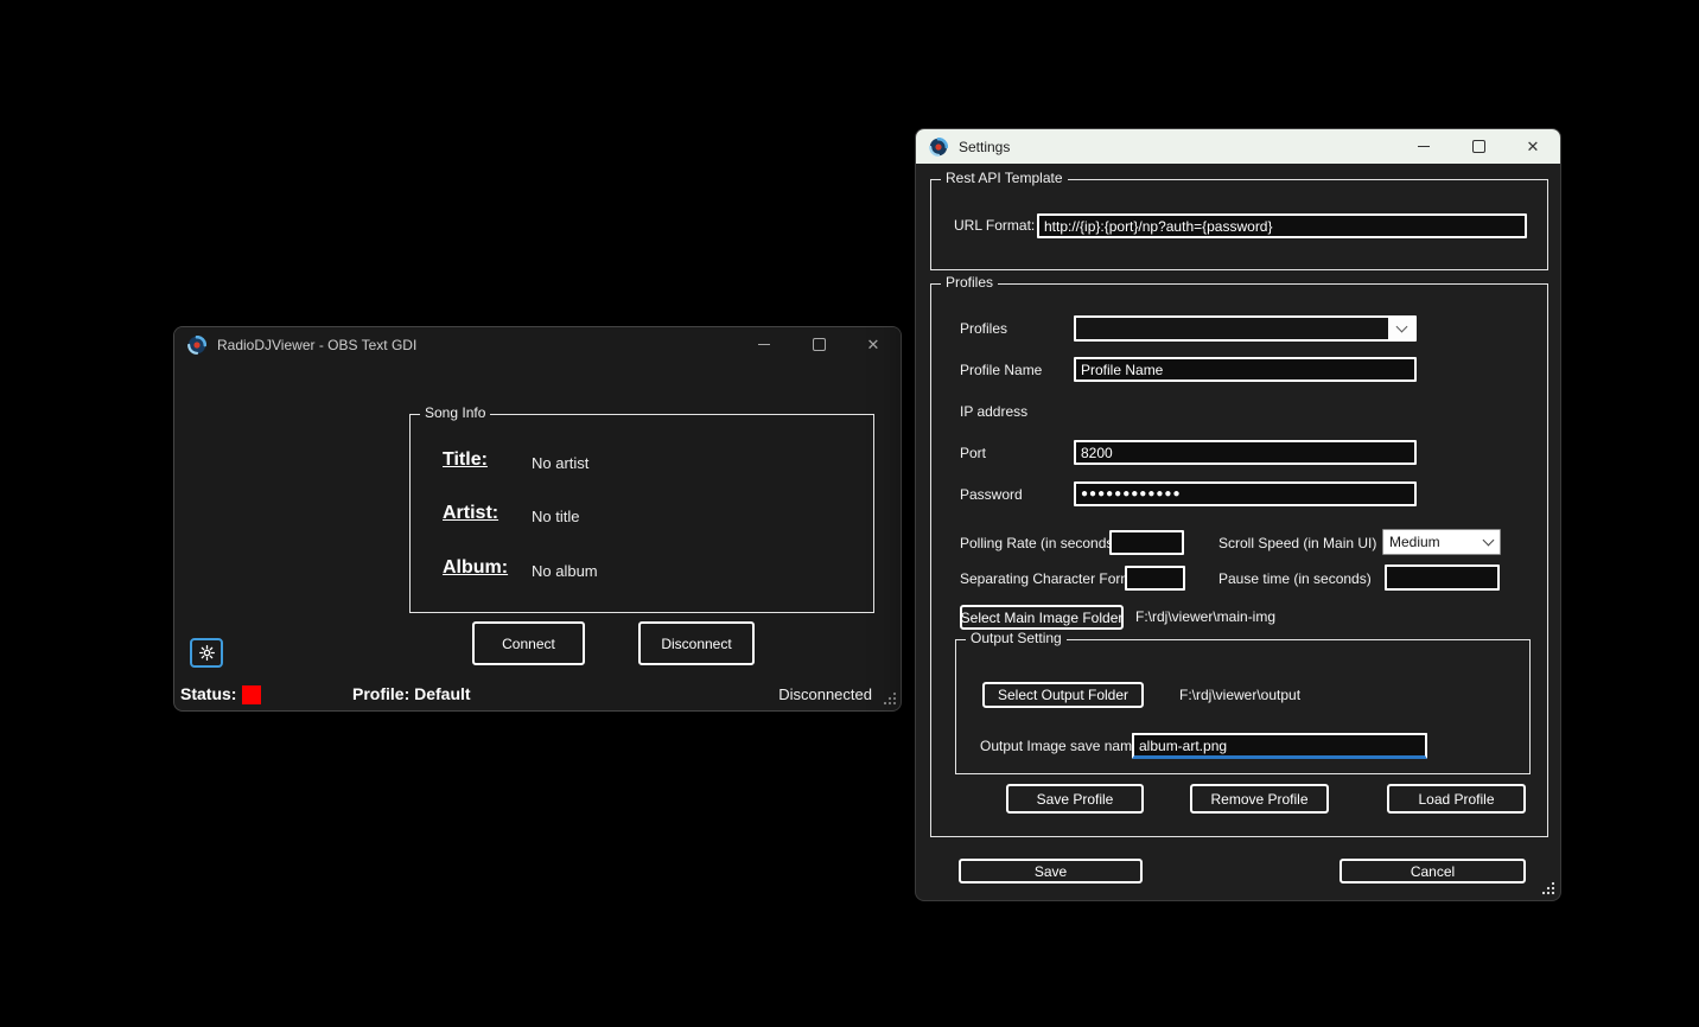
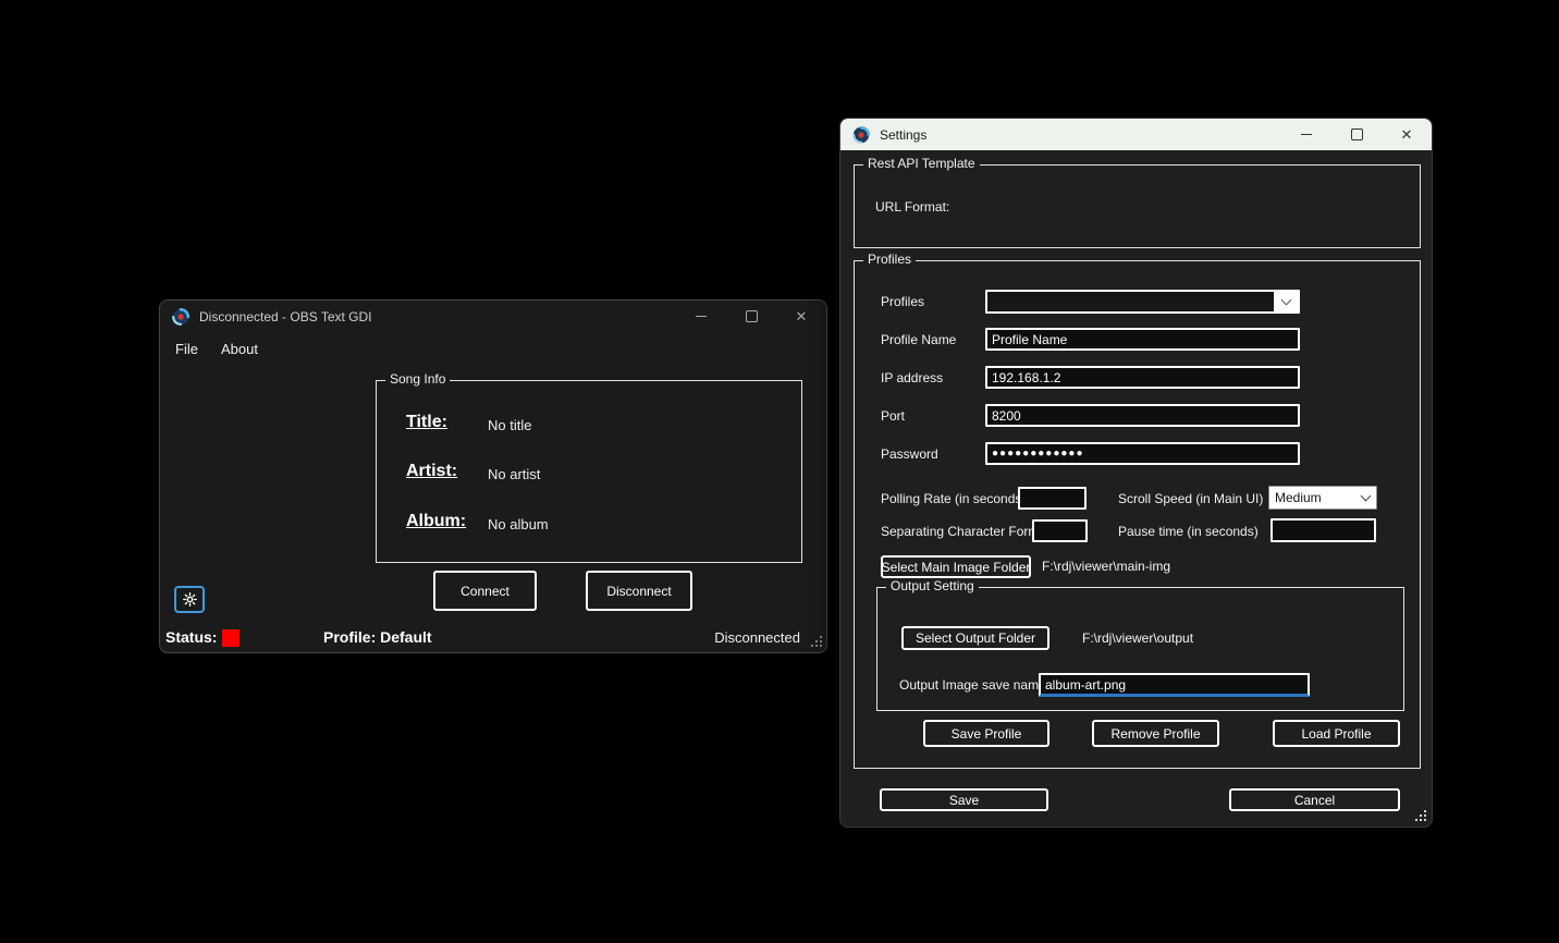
- RadioDJViewer - OBS Text GDI
+ Disconnected - OBS Text GDI
  ✕
+ File
+ About
  Song Info
  Title:
- No artist
+ No title
  Artist:
- No title
+ No artist
  Album:
  No album
  Connect
  Disconnect
  Status:
  Profile: Default
  Disconnected
  Settings
  ✕
  Rest API Template
  URL Format:
- http://{ip}:{port}/np?auth={password}
  Profiles
  Profiles
  Profile Name
  Profile Name
  IP address
+ 192.168.1.2
  Port
  8200
  Password
  ●●●●●●●●●●●●
  Polling Rate (in second
  Scroll Speed (in Main UI)
  Medium
  Separating Character For
  Pause time (in seconds)
  Select Main Image Folder
  F:\rdj\viewer\main-img
  Output Setting
  Select Output Folder
  F:\rdj\viewer\output
  Output Image save nam
  album-art.png
  Save Profile
  Remove Profile
  Load Profile
  Save
  Cancel
